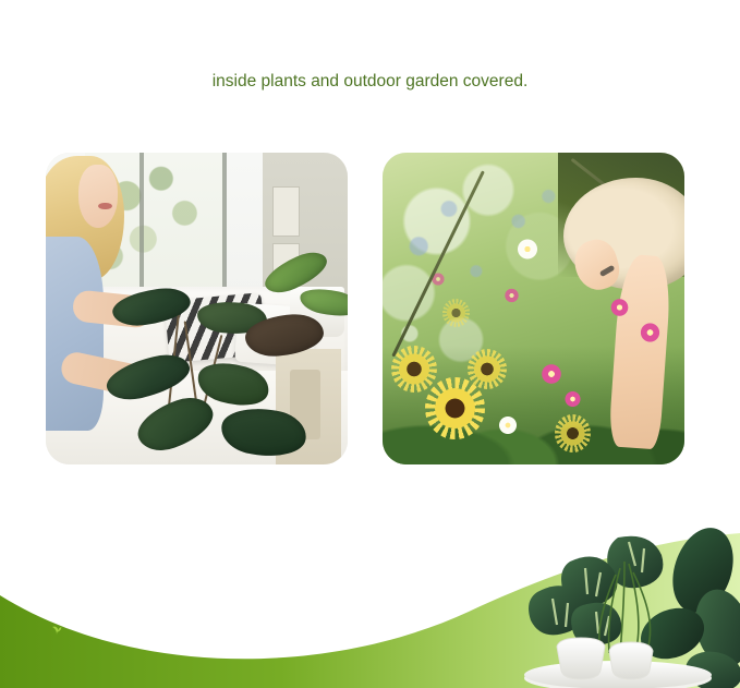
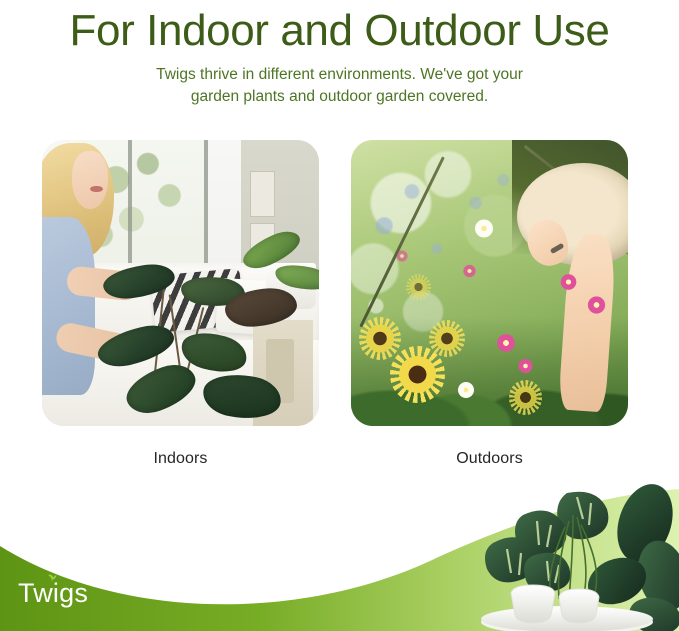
+ For Indoor and Outdoor Use
+ Twigs thrive in different environments. We've got your
- inside plants and outdoor garden covered.
+ garden plants and outdoor garden covered.
+ Indoors
+ Outdoors
+ Twigs
